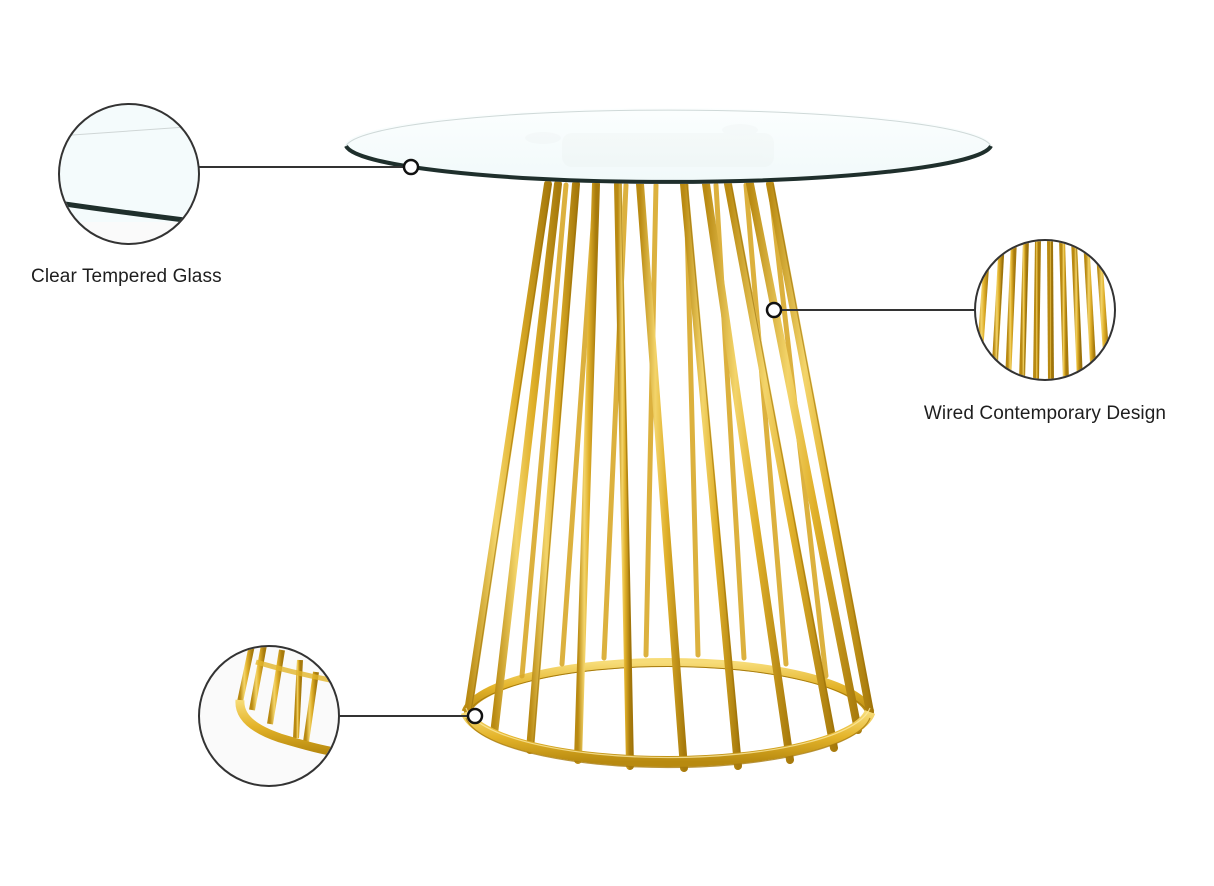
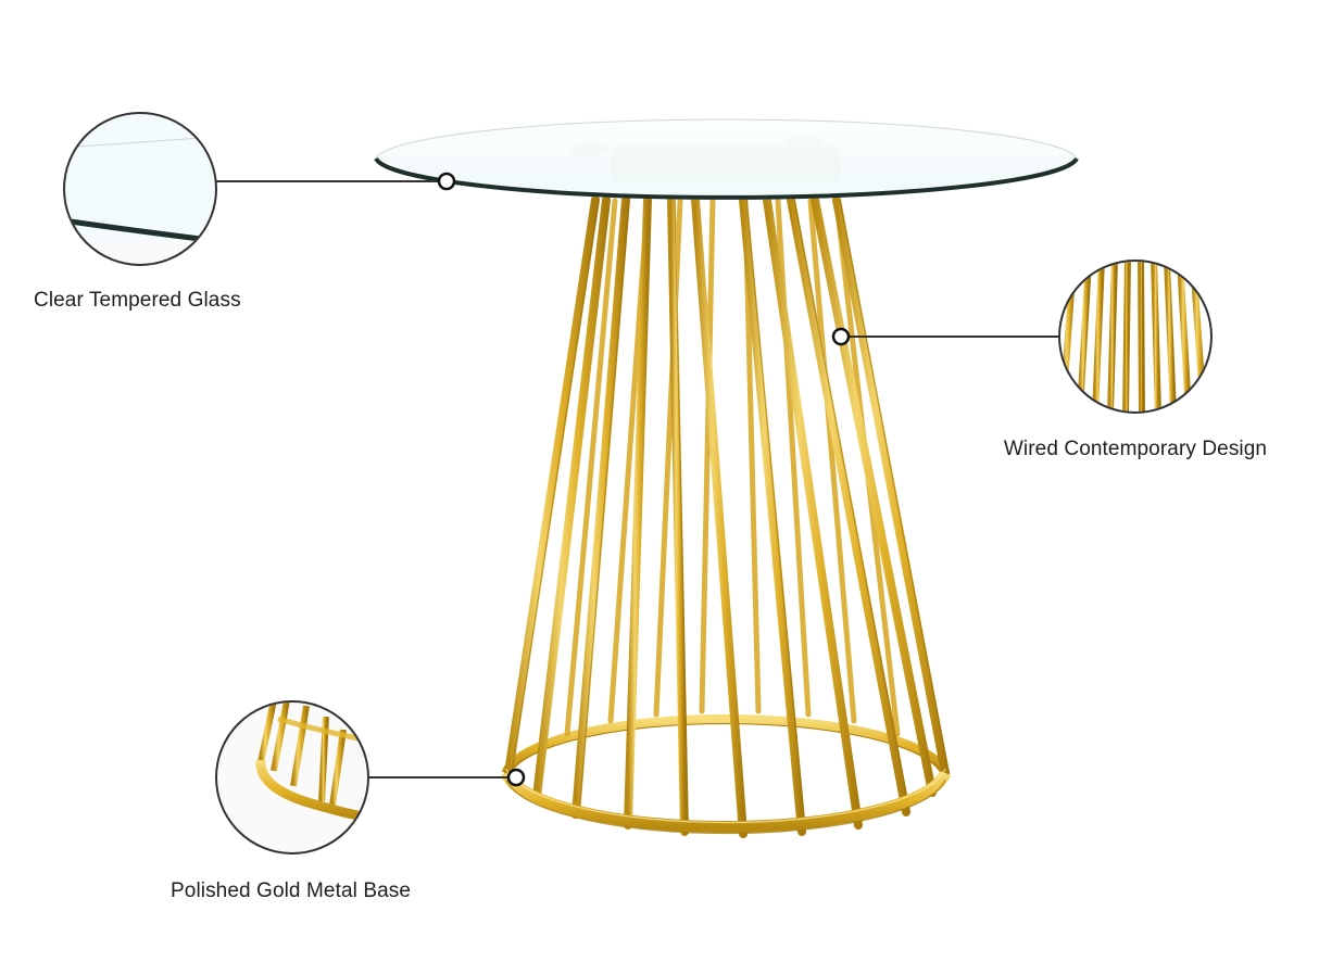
  Clear Tempered Glass
  Wired Contemporary Design
+ Polished Gold Metal Base
